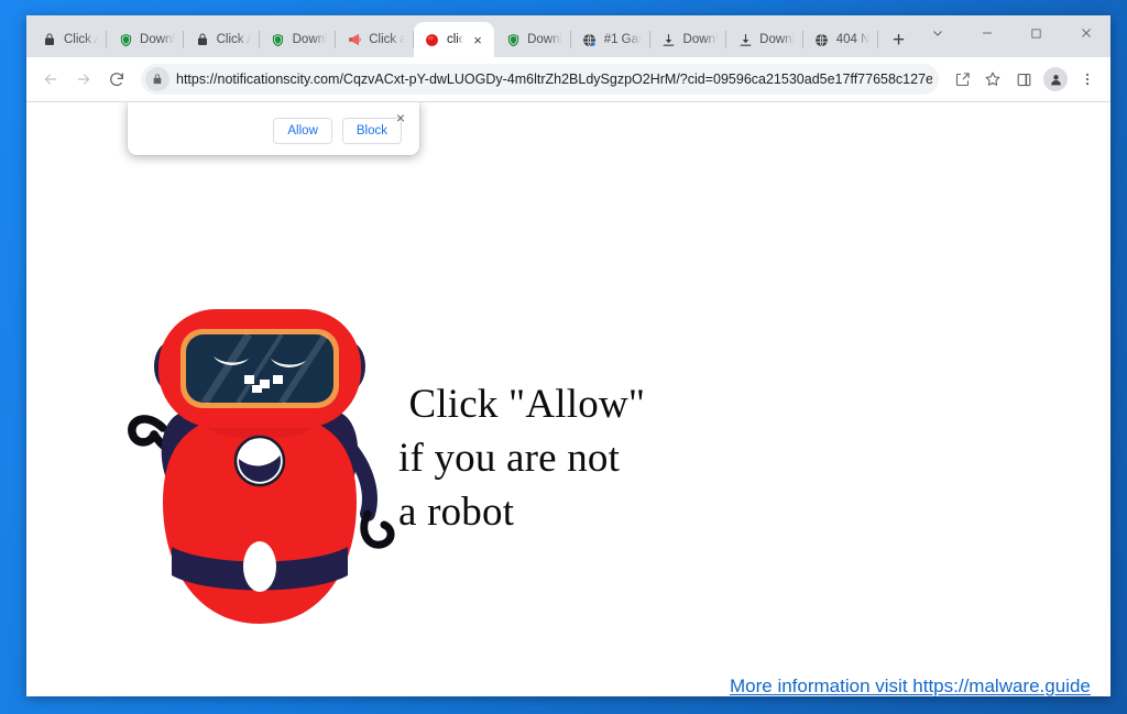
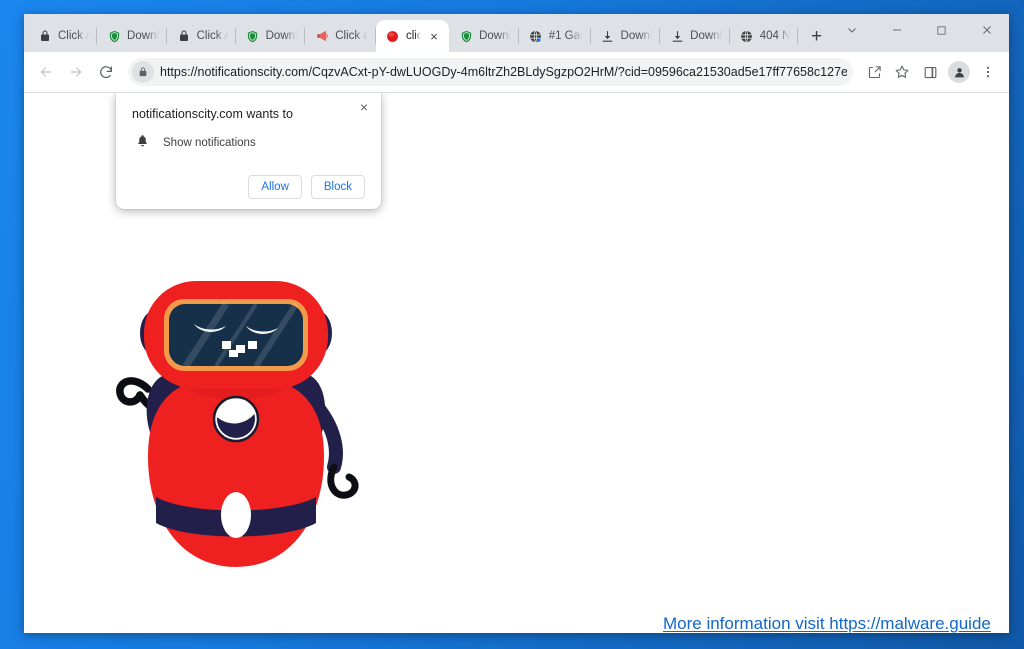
  Click
  Downl
  Click
  Downl
  Click a
  clic
  ×
  Downl
  #1 Ga
  Downl
  Downl
  404 N
  +
  https://notificationscity.com/CqzvACxt-pY-dwLUOGDy-4m6ltrZh2BLdySgzpO2HrM/?cid=09596ca21530ad5e17ff77658c127e
- Click "Allow" if you are not a robot
  ×
+ notificationscity.com wants to
+ Show notifications
  Allow
  Block
  More information visit https://malware.guide
